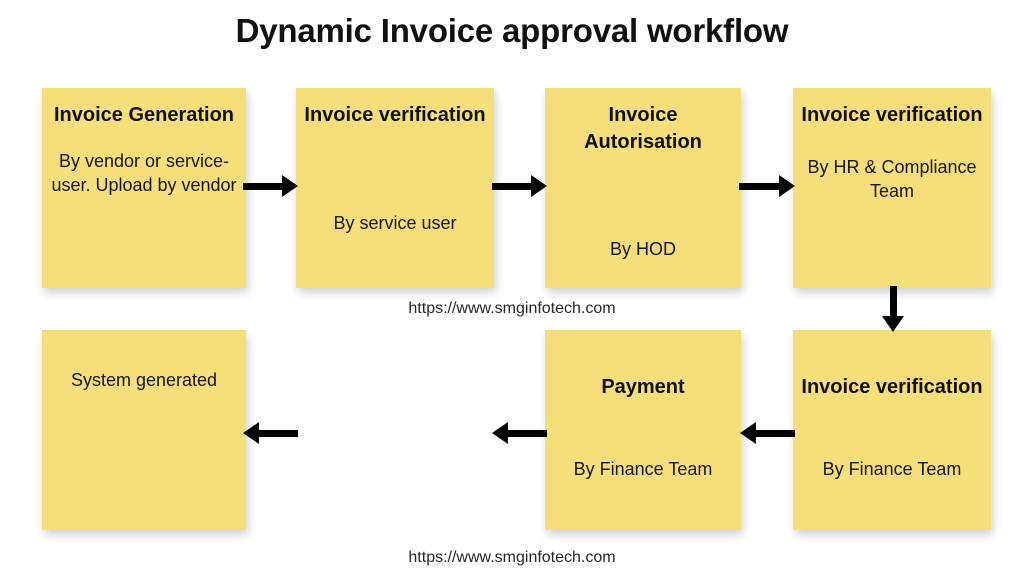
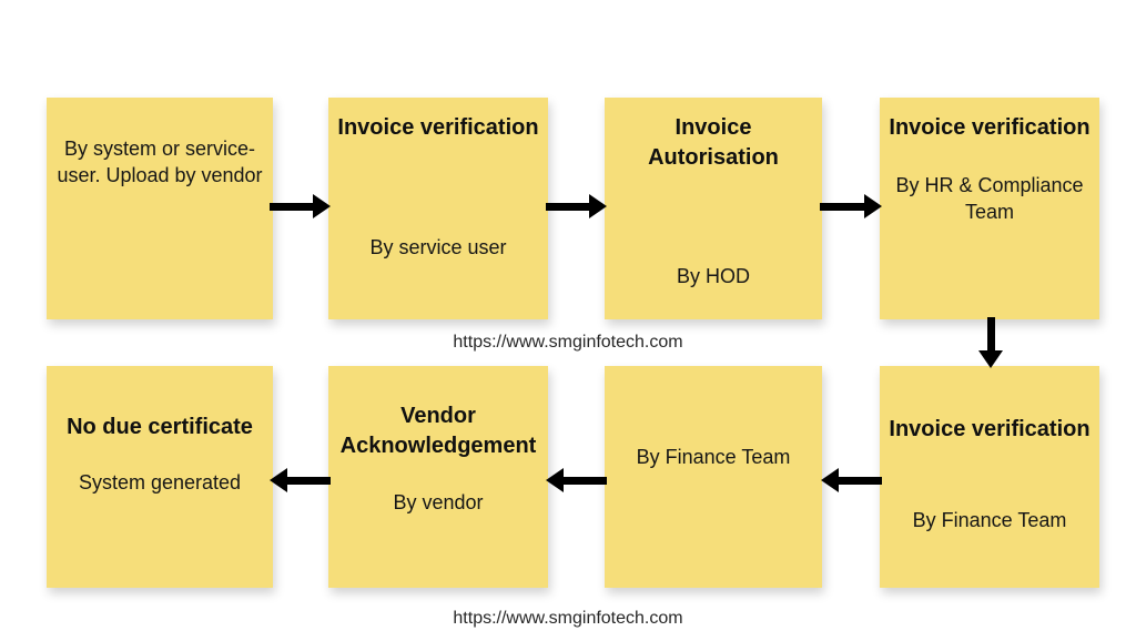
- Dynamic Invoice approval workflow
- Invoice Generation
- By vendor or service-user. Upload by vendor
+ By system or service-user. Upload by vendor
  Invoice verification
  By service user
  Invoice Autorisation
  By HOD
  Invoice verification
  By HR & Compliance Team
  Invoice verification
  By Finance Team
- Payment
  By Finance Team
+ Vendor Acknowledgement
+ By vendor
+ No due certificate
  System generated
  https://www.smginfotech.com
  https://www.smginfotech.com
